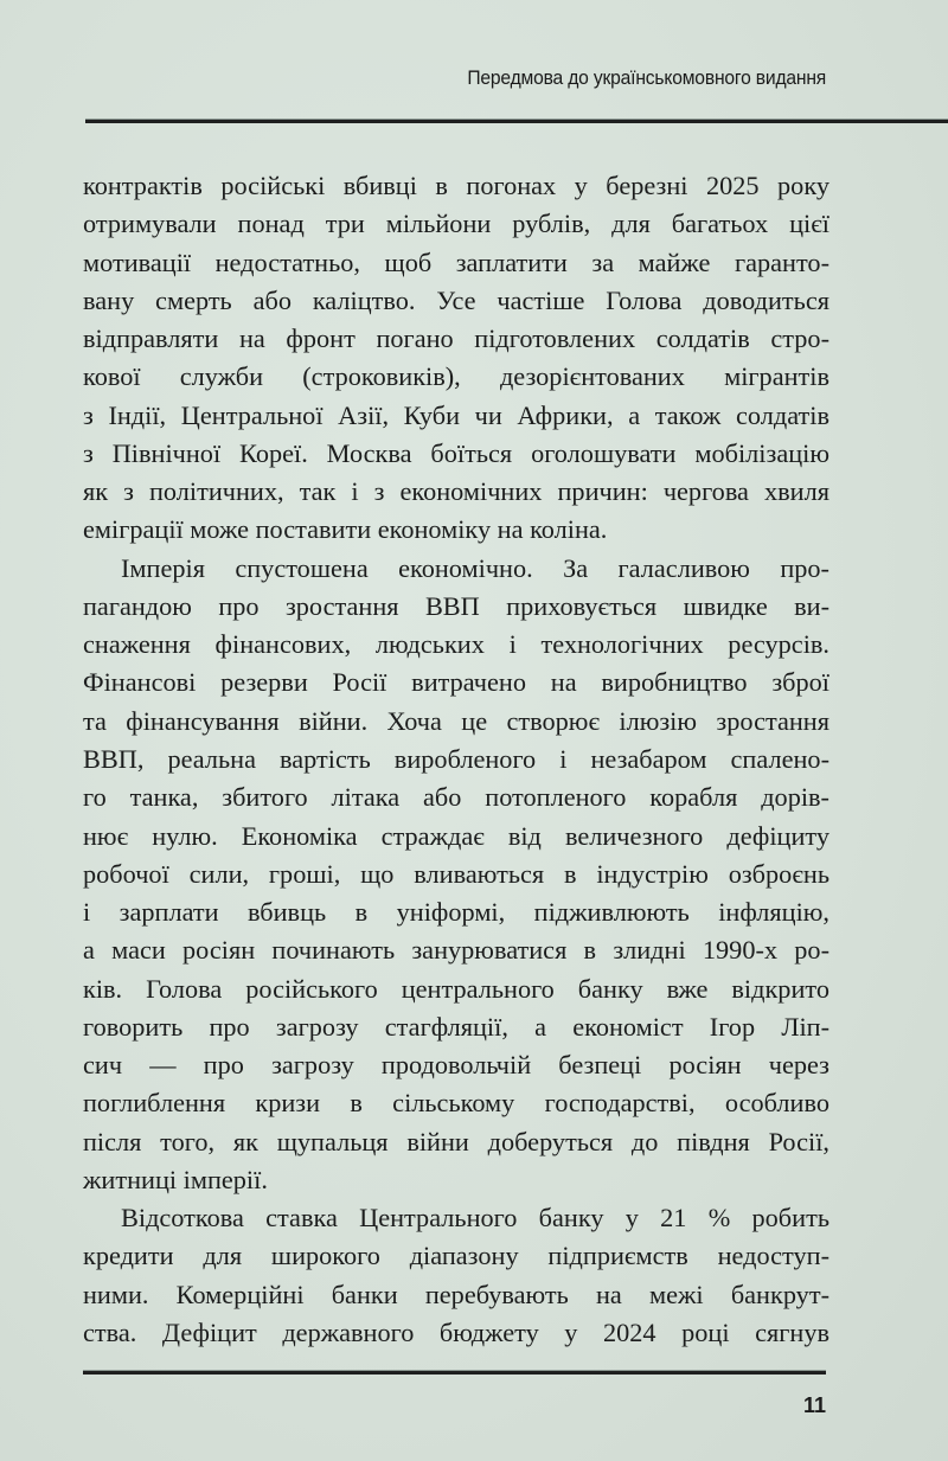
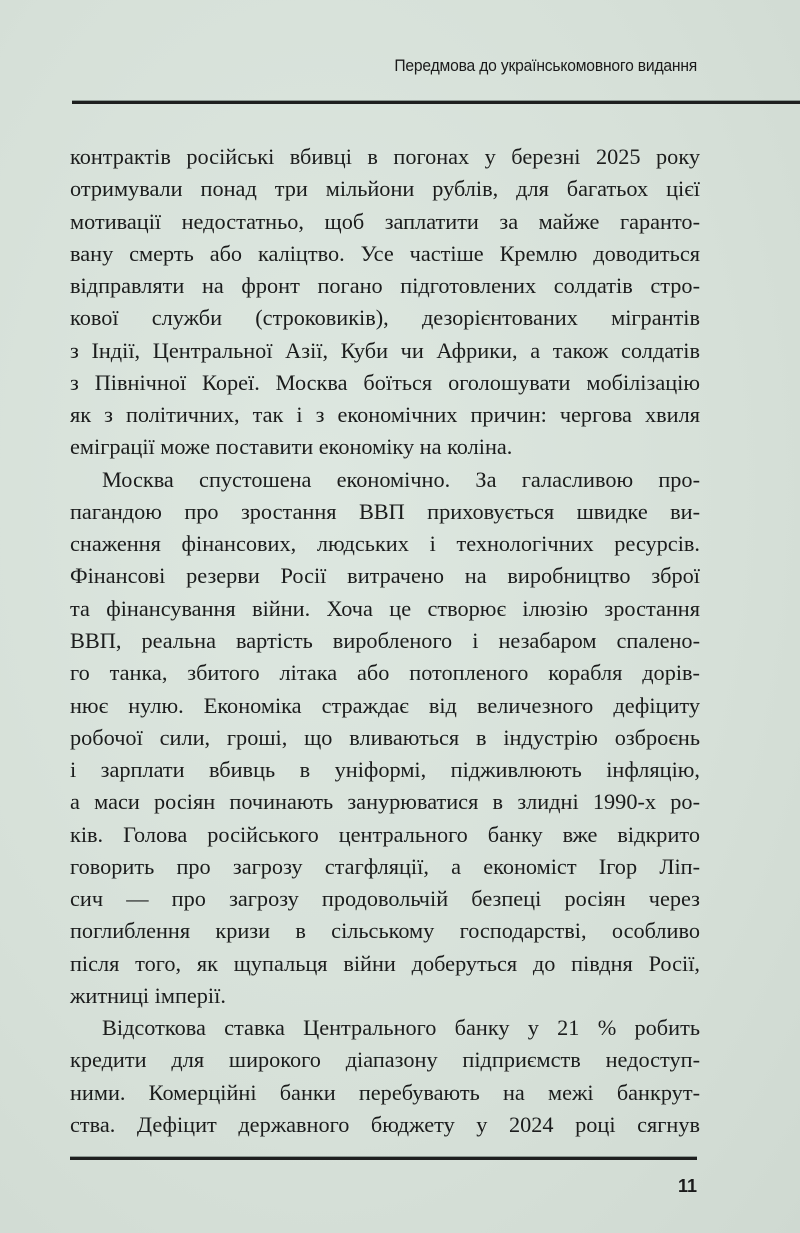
  Передмова до українськомовного видання
  контрактів російські вбивці в погонах у березні 2025 року
  отримували понад три мільйони рублів, для багатьох цієї
  мотивації недостатньо, щоб заплатити за майже гаранто-
- вану смерть або каліцтво. Усе частіше Голова доводиться
+ вану смерть або каліцтво. Усе частіше Кремлю доводиться
  відправляти на фронт погано підготовлених солдатів стро-
  кової служби (строковиків), дезорієнтованих мігрантів
  з Індії, Центральної Азії, Куби чи Африки, а також солдатів
  з Північної Кореї. Москва боїться оголошувати мобілізацію
  як з політичних, так і з економічних причин: чергова хвиля
  еміграції може поставити економіку на коліна.
- Імперія спустошена економічно. За галасливою про-
+ Москва спустошена економічно. За галасливою про-
  пагандою про зростання ВВП приховується швидке ви-
  снаження фінансових, людських і технологічних ресурсів.
  Фінансові резерви Росії витрачено на виробництво зброї
  та фінансування війни. Хоча це створює ілюзію зростання
  ВВП, реальна вартість виробленого і незабаром спалено-
  го танка, збитого літака або потопленого корабля дорів-
  нює нулю. Економіка страждає від величезного дефіциту
  робочої сили, гроші, що вливаються в індустрію озброєнь
  і зарплати вбивць в уніформі, підживлюють інфляцію,
  а маси росіян починають занурюватися в злидні 1990-х ро-
  ків. Голова російського центрального банку вже відкрито
  говорить про загрозу стагфляції, а економіст Ігор Ліп-
  сич — про загрозу продовольчій безпеці росіян через
  поглиблення кризи в сільському господарстві, особливо
  після того, як щупальця війни доберуться до півдня Росії,
  житниці імперії.
  Відсоткова ставка Центрального банку у 21 % робить
  кредити для широкого діапазону підприємств недоступ-
  ними. Комерційні банки перебувають на межі банкрут-
  ства. Дефіцит державного бюджету у 2024 році сягнув
  11
